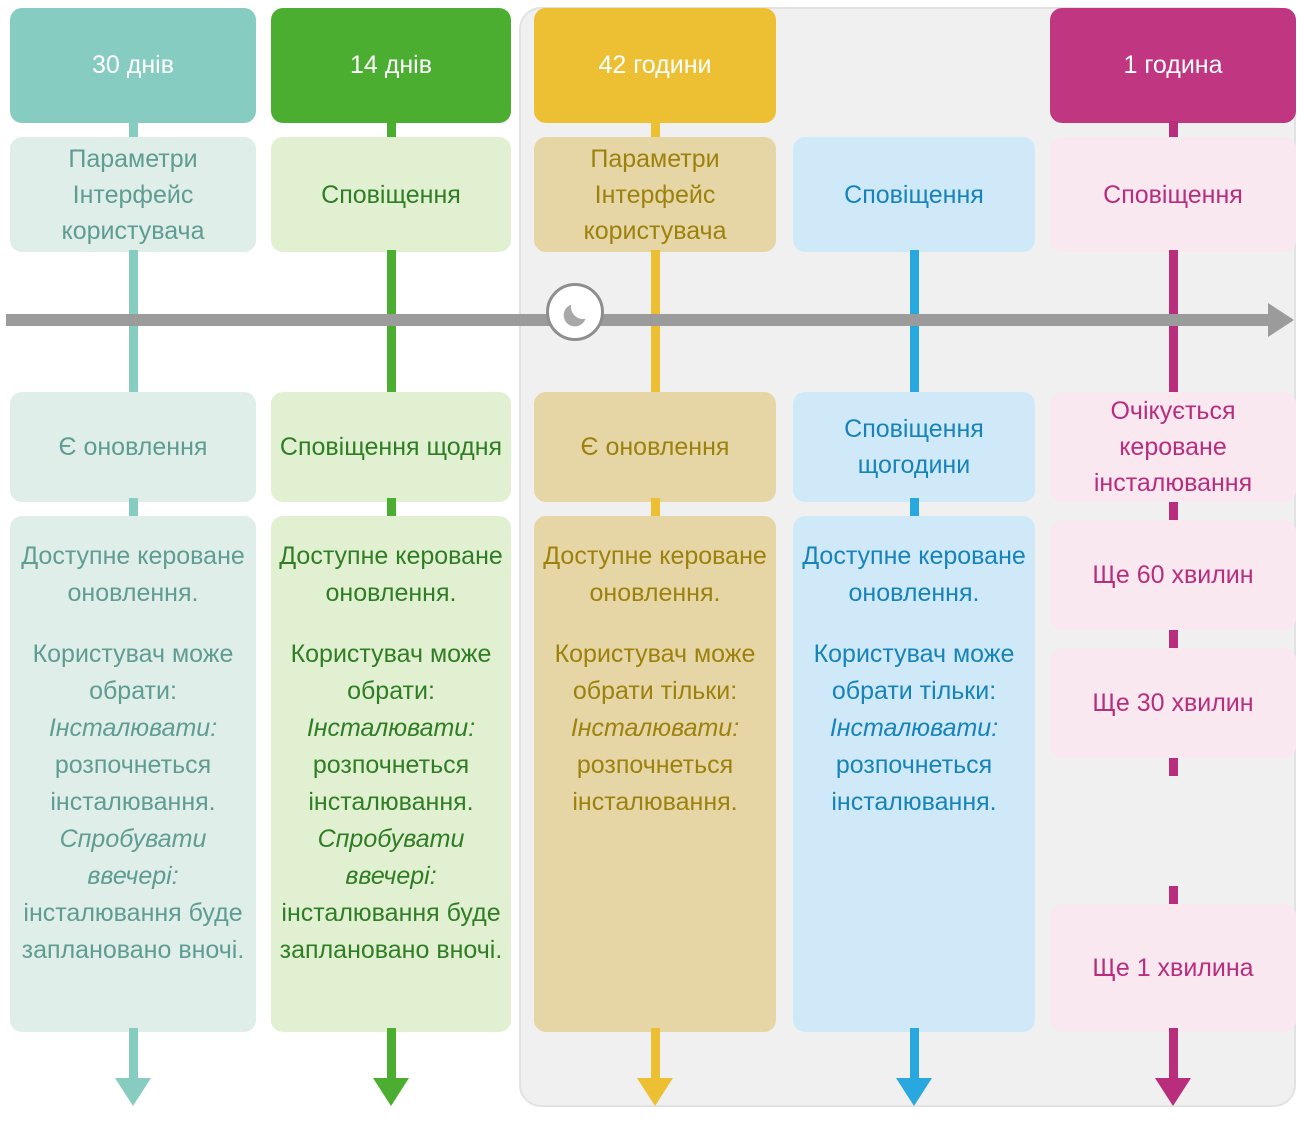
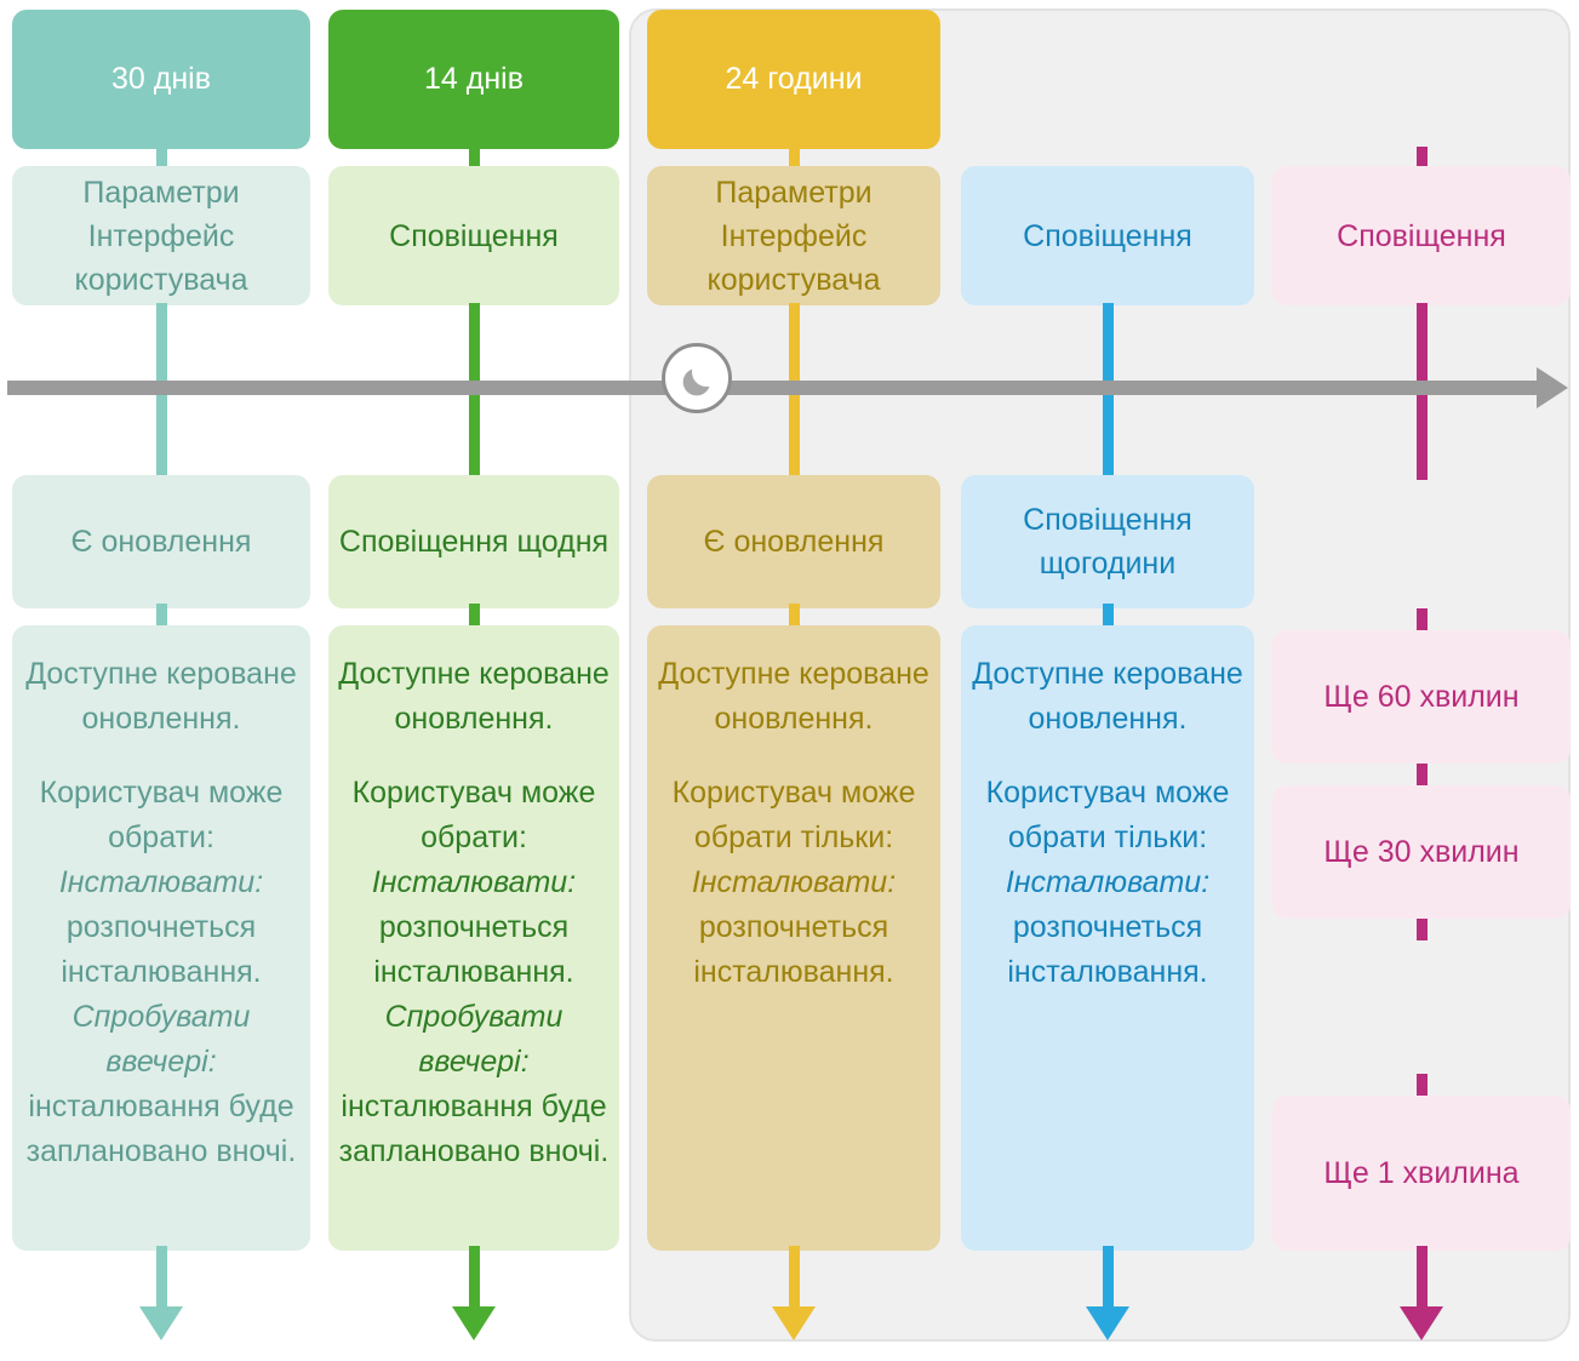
  30 днів
  Параметри Інтерфейс користувача
  Є оновлення
  Доступне кероване оновлення. Користувач може обрати: Інсталювати: розпочнеться інсталювання. Спробувати ввечері: інсталювання буде заплановано вночі.
  14 днів
  Сповіщення
  Сповіщення щодня
  Доступне кероване оновлення. Користувач може обрати: Інсталювати: розпочнеться інсталювання. Спробувати ввечері: інсталювання буде заплановано вночі.
- 42 години
+ 24 години
  Параметри Інтерфейс користувача
  Є оновлення
  Доступне кероване оновлення. Користувач може обрати тільки: Інсталювати: розпочнеться інсталювання.
  Сповіщення
  Сповіщення щогодини
  Доступне кероване оновлення. Користувач може обрати тільки: Інсталювати: розпочнеться інсталювання.
- 1 година
  Сповіщення
- Очікується кероване інсталювання
  Ще 60 хвилин
  Ще 30 хвилин
  Ще 1 хвилина
